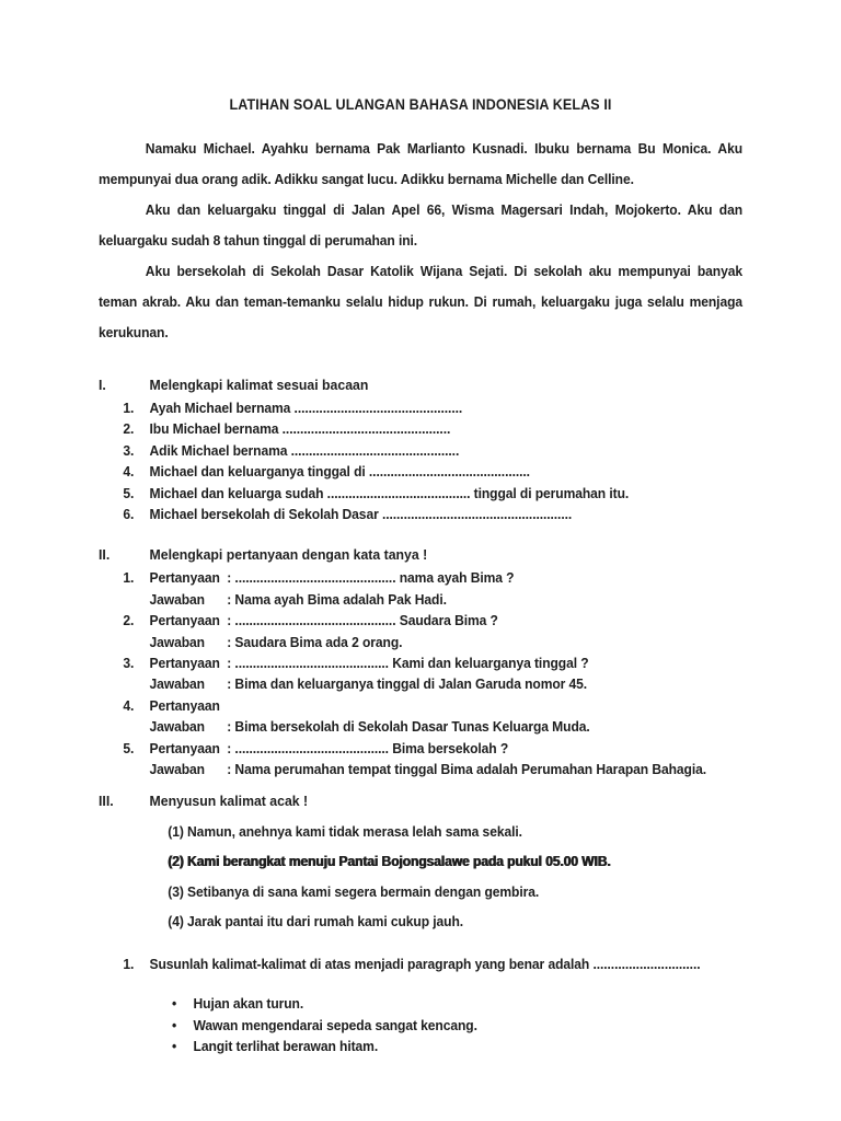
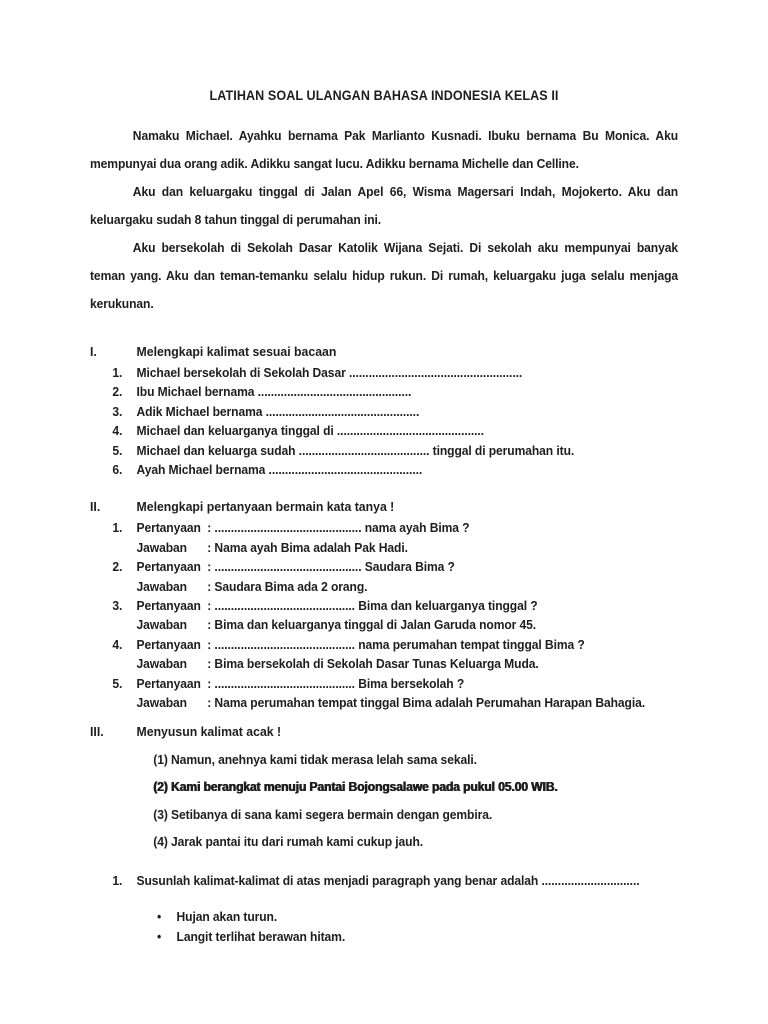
  LATIHAN SOAL ULANGAN BAHASA INDONESIA KELAS II
  Namaku Michael. Ayahku bernama Pak Marlianto Kusnadi. Ibuku bernama Bu Monica. Aku mempunyai dua orang adik. Adikku sangat lucu. Adikku bernama Michelle dan Celline.
  Aku dan keluargaku tinggal di Jalan Apel 66, Wisma Magersari Indah, Mojokerto. Aku dan keluargaku sudah 8 tahun tinggal di perumahan ini.
- Aku bersekolah di Sekolah Dasar Katolik Wijana Sejati. Di sekolah aku mempunyai banyak teman akrab. Aku dan teman-temanku selalu hidup rukun. Di rumah, keluargaku juga selalu menjaga kerukunan.
+ Aku bersekolah di Sekolah Dasar Katolik Wijana Sejati. Di sekolah aku mempunyai banyak teman yang. Aku dan teman-temanku selalu hidup rukun. Di rumah, keluargaku juga selalu menjaga kerukunan.
  I.
  Melengkapi kalimat sesuai bacaan
  1.
- Ayah Michael bernama ...............................................
+ Michael bersekolah di Sekolah Dasar .....................................................
  2.
  Ibu Michael bernama ...............................................
  3.
  Adik Michael bernama ...............................................
  4.
  Michael dan keluarganya tinggal di .............................................
  5.
  Michael dan keluarga sudah ........................................ tinggal di perumahan itu.
  6.
- Michael bersekolah di Sekolah Dasar .....................................................
+ Ayah Michael bernama ...............................................
  II.
- Melengkapi pertanyaan dengan kata tanya !
+ Melengkapi pertanyaan bermain kata tanya !
  1.
  Pertanyaan
  : ............................................. nama ayah Bima ?
  Jawaban
  : Nama ayah Bima adalah Pak Hadi.
  2.
  Pertanyaan
  : ............................................. Saudara Bima ?
  Jawaban
  : Saudara Bima ada 2 orang.
  3.
  Pertanyaan
- : ........................................... Kami dan keluarganya tinggal ?
+ : ........................................... Bima dan keluarganya tinggal ?
  Jawaban
  : Bima dan keluarganya tinggal di Jalan Garuda nomor 45.
  4.
  Pertanyaan
+ : ........................................... nama perumahan tempat tinggal Bima ?
  Jawaban
  : Bima bersekolah di Sekolah Dasar Tunas Keluarga Muda.
  5.
  Pertanyaan
  : ........................................... Bima bersekolah ?
  Jawaban
  : Nama perumahan tempat tinggal Bima adalah Perumahan Harapan Bahagia.
  III.
  Menyusun kalimat acak !
  (1) Namun, anehnya kami tidak merasa lelah sama sekali.
  (2) Kami berangkat menuju Pantai Bojongsalawe pada pukul 05.00 WIB.
  (3) Setibanya di sana kami segera bermain dengan gembira.
  (4) Jarak pantai itu dari rumah kami cukup jauh.
  1.
  Susunlah kalimat-kalimat di atas menjadi paragraph yang benar adalah ..............................
  Hujan akan turun.
- Wawan mengendarai sepeda sangat kencang.
  Langit terlihat berawan hitam.
